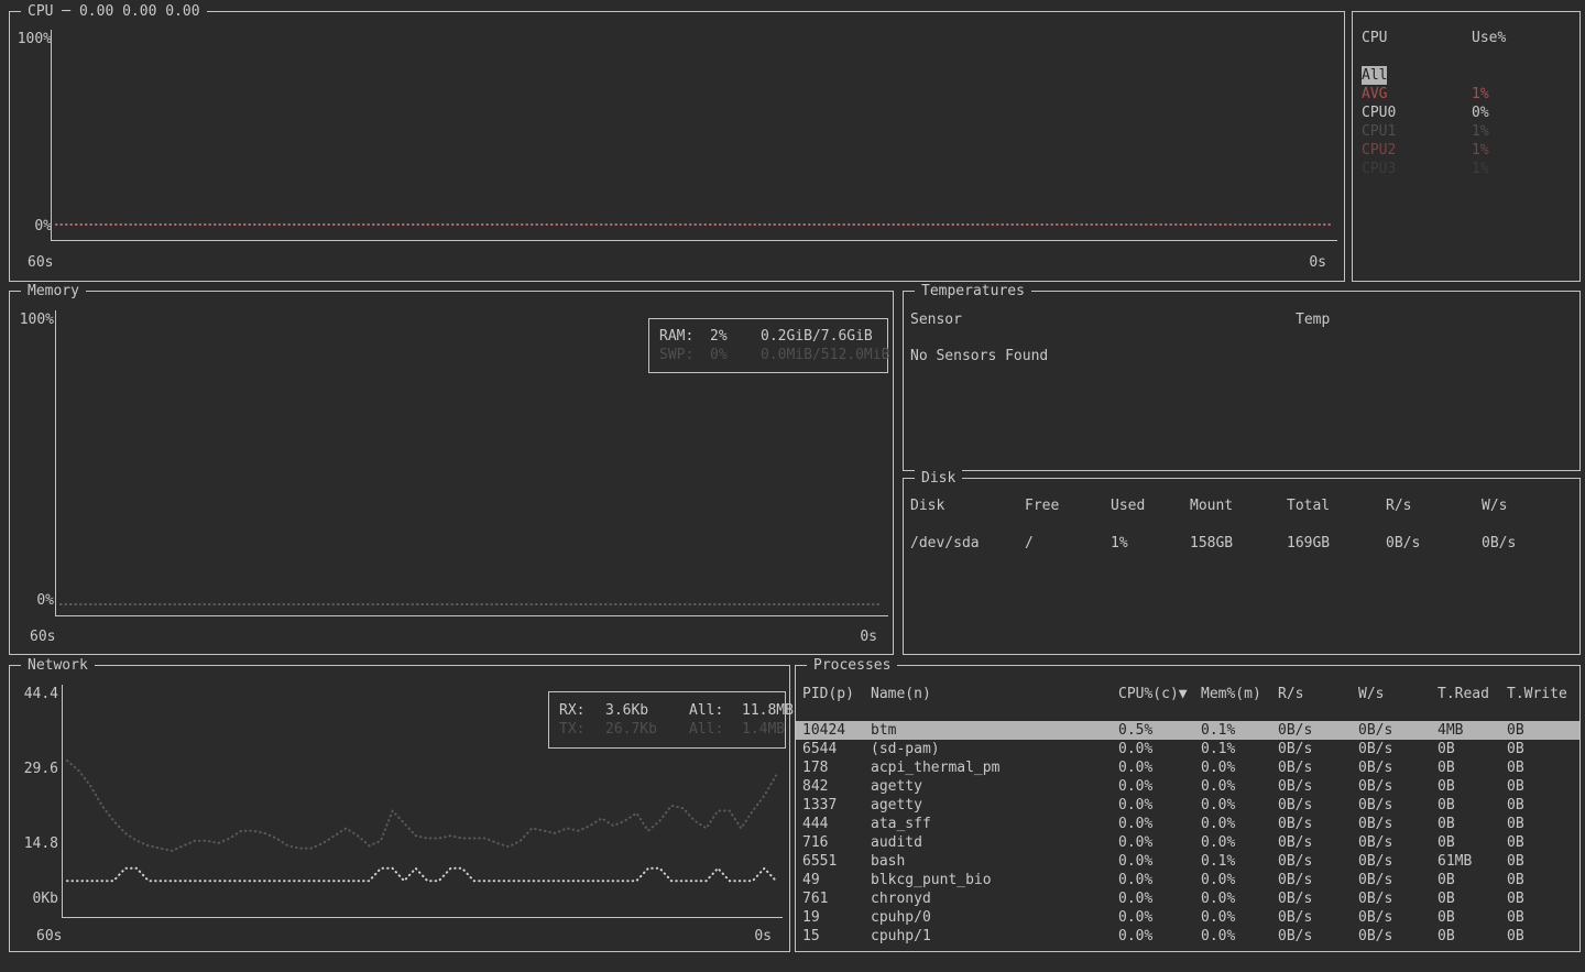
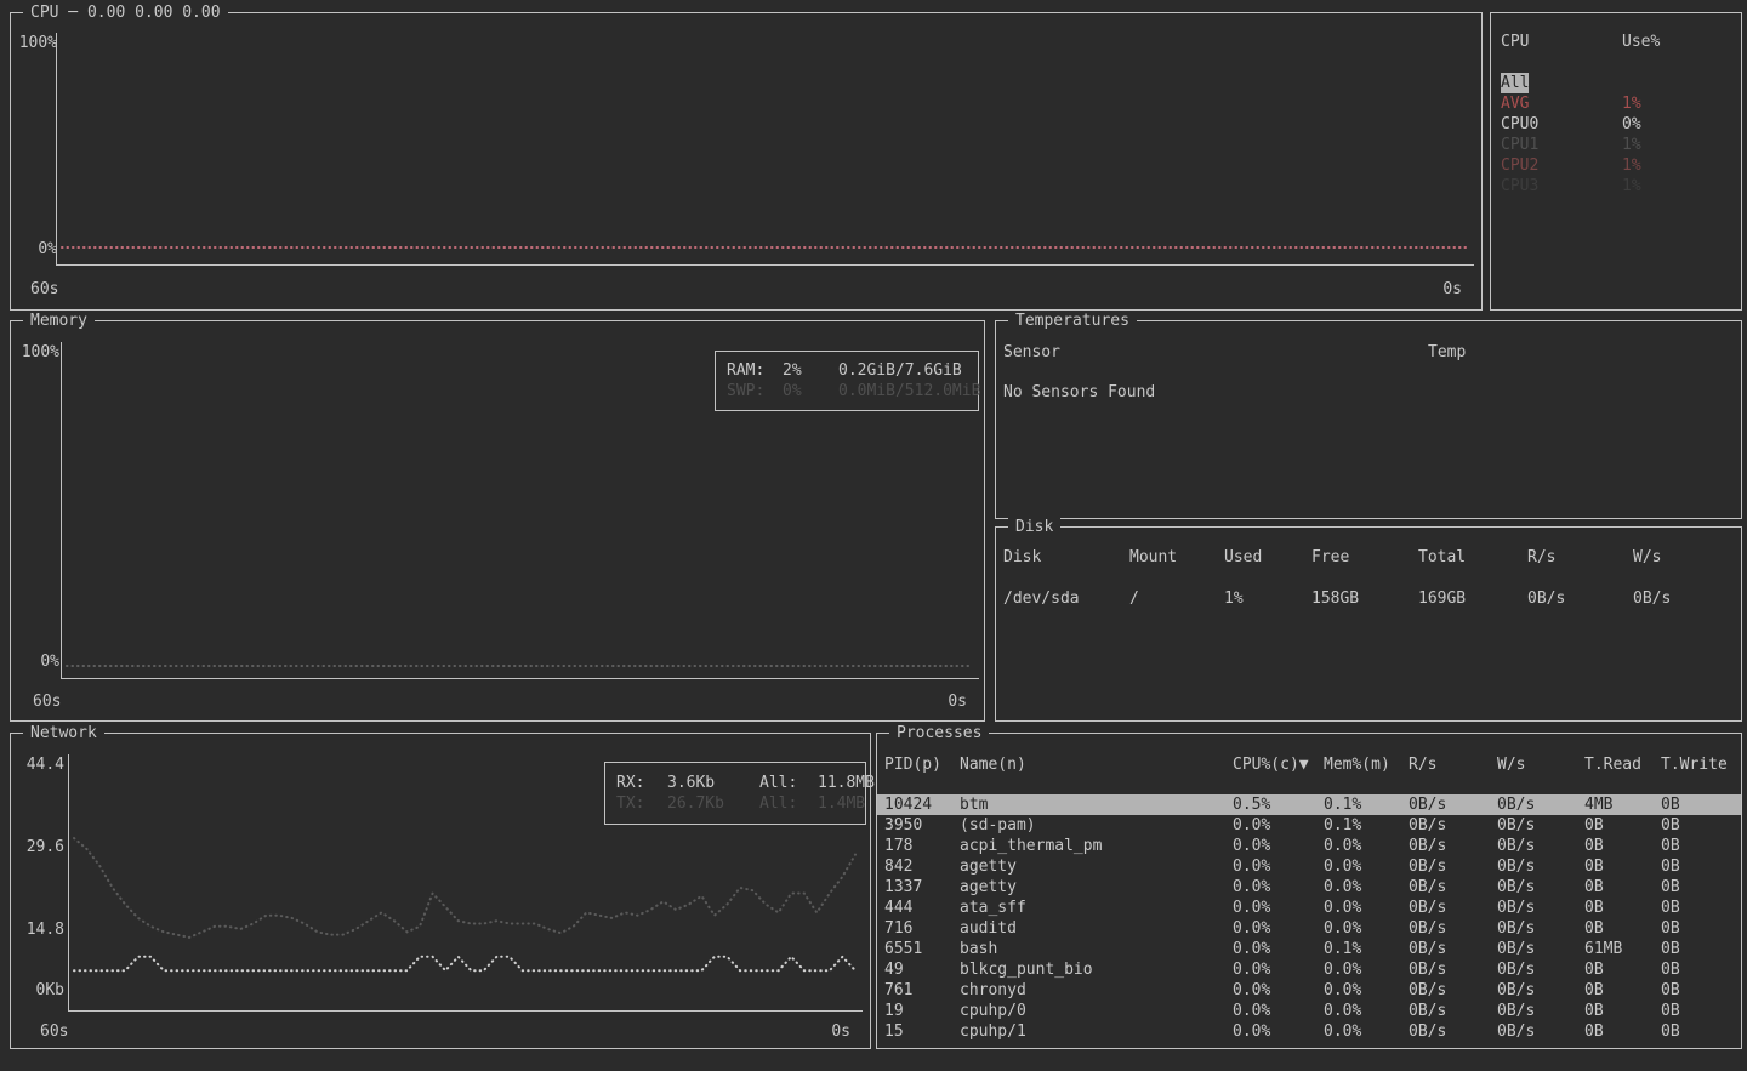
  CPU ─ 0.00 0.00 0.00
  100%
  0%
  60s
  0s
  CPU
  Use%
  All
  AVG
  1%
  CPU0
  0%
  CPU1
  1%
  CPU2
  1%
  Memory
  100%
  0%
  60s
  0s
  RAM:
  2%
  0.2GiB/7.6GiB
  SWP:
  0%
  0.0MiB/512.0MiB
  Temperatures
  Sensor
  Temp
  No Sensors Found
  Disk
  Disk
- Free
+ Mount
  Used
- Mount
+ Free
  Total
  R/s
  W/s
  /dev/sda
  /
  1%
  158GB
  169GB
  0B/s
  0B/s
  Network
  44.4
  29.6
  14.8
  0Kb
  60s
  0s
  RX:
  3.6Kb
  All:
  11.8MB
  TX:
  26.7Kb
  All:
  1.4MB
  Processes
  PID(p)
  Name(n)
  CPU%(c)▼
  Mem%(m)
  R/s
  W/s
  T.Read
  T.Write
  10424
  btm
  0.5%
  0.1%
  0B/s
  0B/s
  4MB
  0B
- 6544
+ 3950
  (sd-pam)
  0.0%
  0.1%
  0B/s
  0B/s
  0B
  0B
  178
  acpi_thermal_pm
  0.0%
  0.0%
  0B/s
  0B/s
  0B
  0B
  842
  agetty
  0.0%
  0.0%
  0B/s
  0B/s
  0B
  0B
  1337
  agetty
  0.0%
  0.0%
  0B/s
  0B/s
  0B
  0B
  444
  ata_sff
  0.0%
  0.0%
  0B/s
  0B/s
  0B
  0B
  716
  auditd
  0.0%
  0.0%
  0B/s
  0B/s
  0B
  0B
  6551
  bash
  0.0%
  0.1%
  0B/s
  0B/s
  61MB
  0B
  49
  blkcg_punt_bio
  0.0%
  0.0%
  0B/s
  0B/s
  0B
  0B
  761
  chronyd
  0.0%
  0.0%
  0B/s
  0B/s
  0B
  0B
  19
  cpuhp/0
  0.0%
  0.0%
  0B/s
  0B/s
  0B
  0B
  15
  cpuhp/1
  0.0%
  0.0%
  0B/s
  0B/s
  0B
  0B
